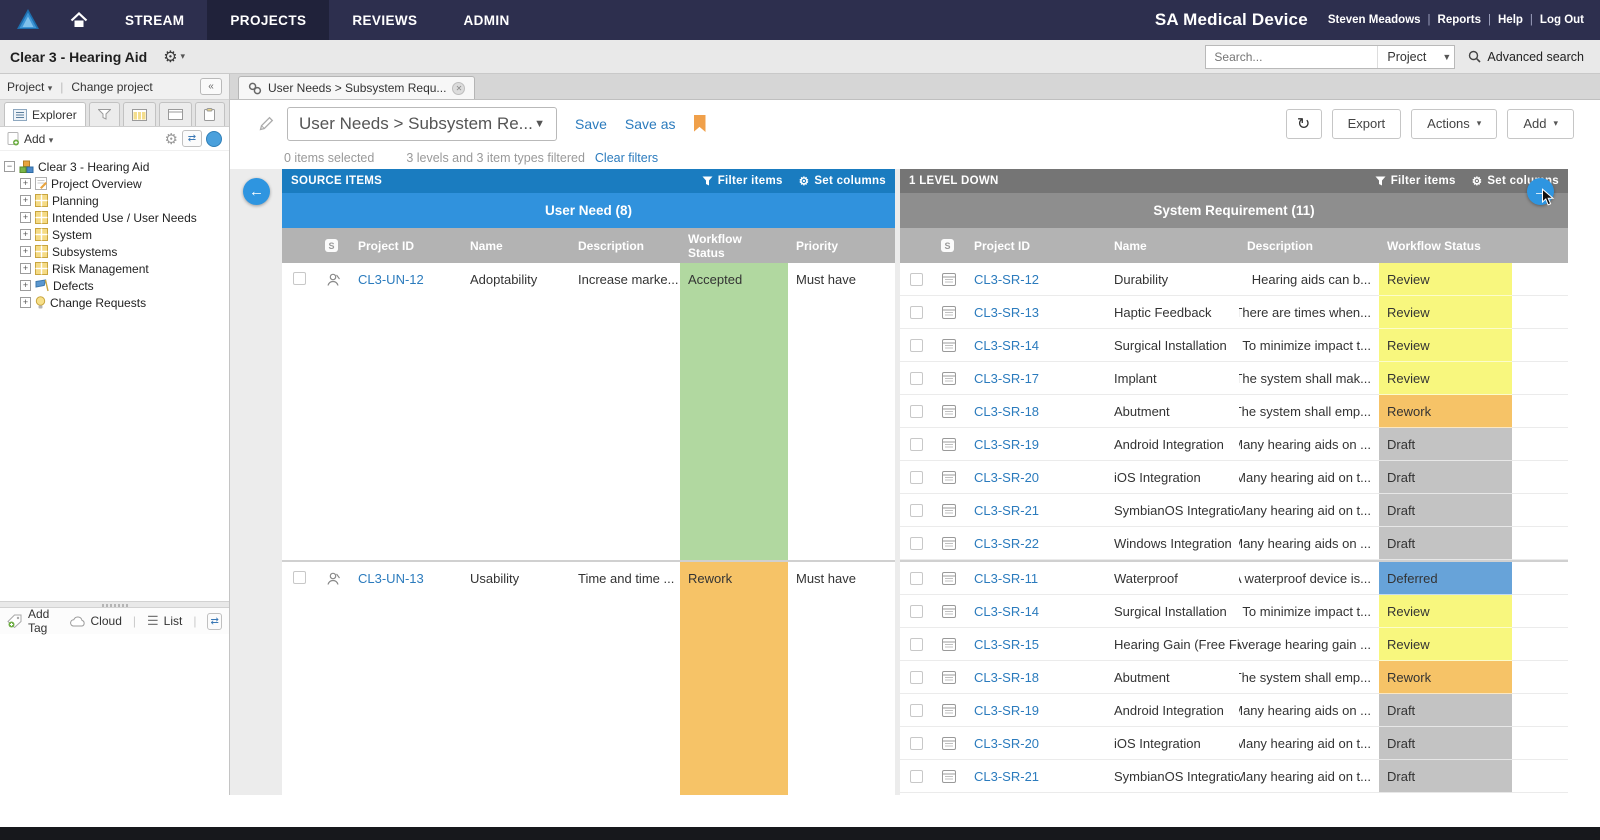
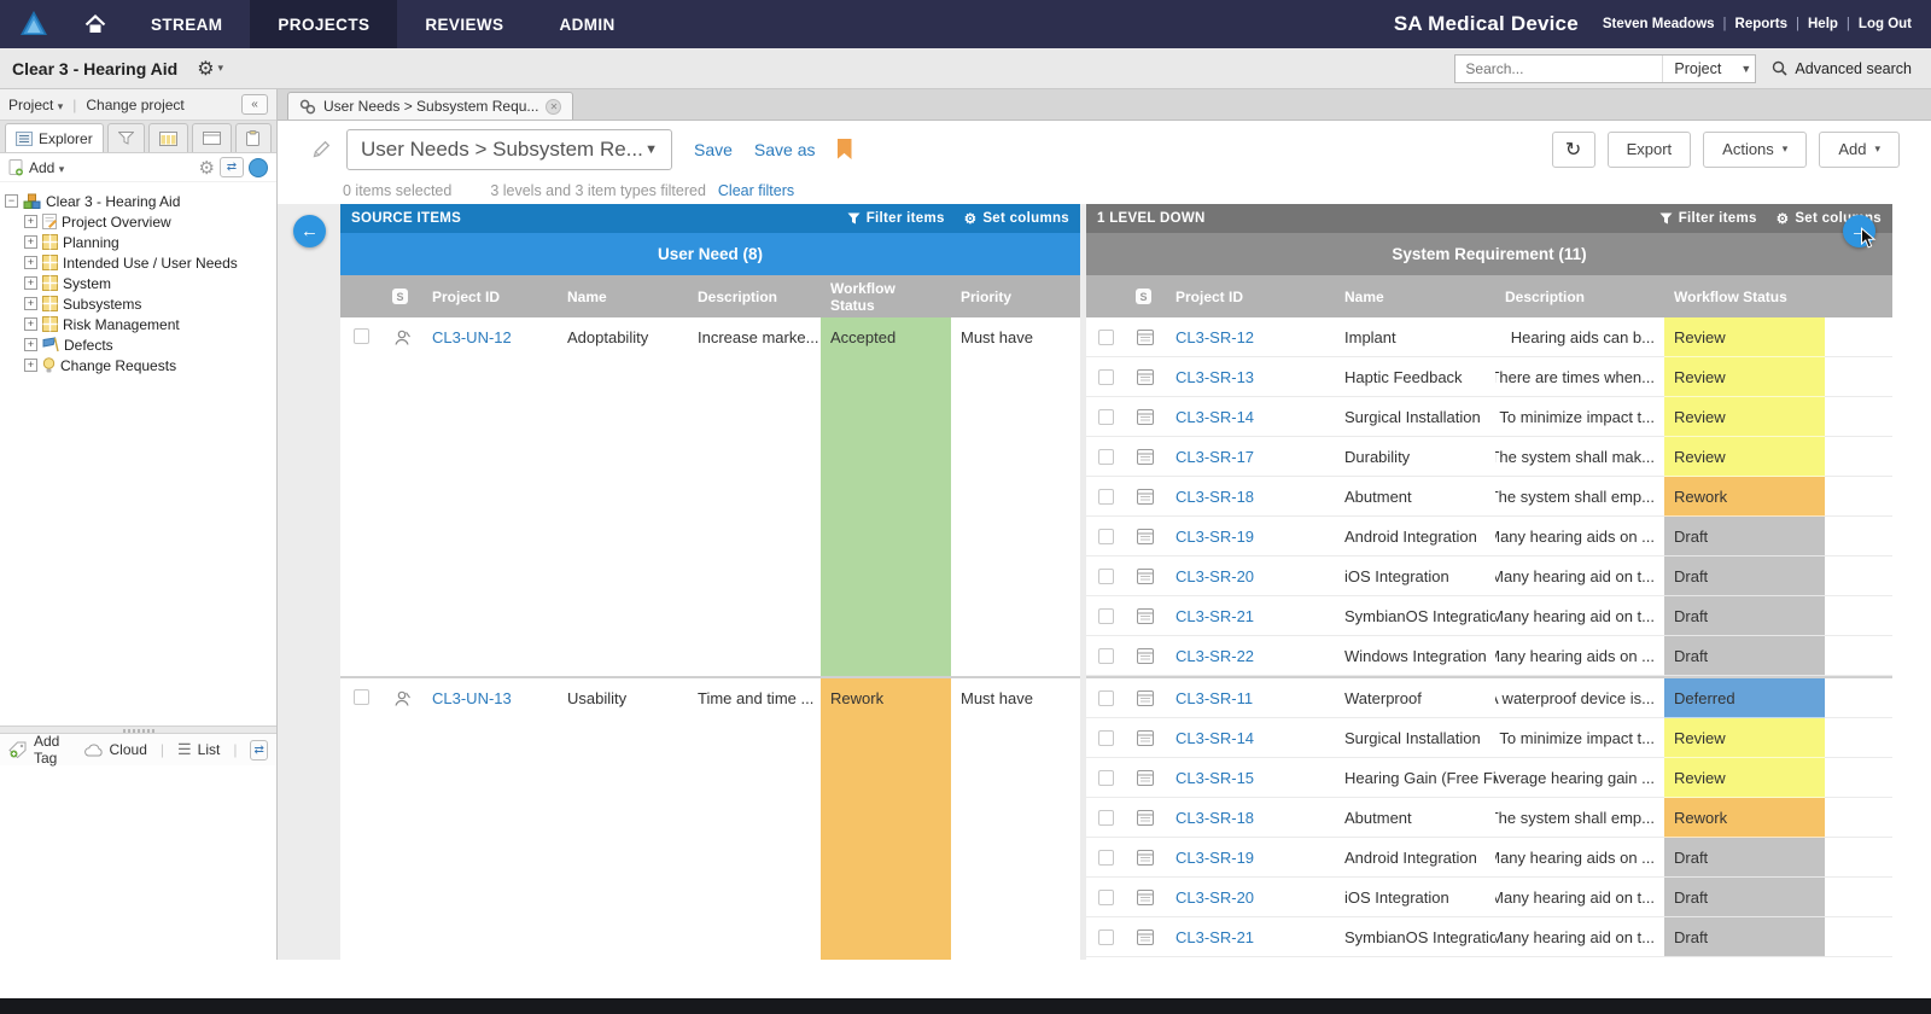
  STREAM
  PROJECTS
  REVIEWS
  ADMIN
  SA Medical Device
  Steven Meadows
  |
  Reports
  |
  Help
  |
  Log Out
  Clear 3 - Hearing Aid
  ⚙
  ▾
  Search...
  Project
  ▼
  Advanced search
  Project ▾
  |
  Change project
  «
  Explorer
  Add ▾
  ⚙
  ⇄
  −
  Clear 3 - Hearing Aid
  +
  Project Overview
  +
  Planning
  +
  Intended Use / User Needs
  +
  System
  +
  Subsystems
  +
  Risk Management
  +
  Defects
  +
  Change Requests
  Add Tag
  Cloud
  |
  ☰
  List
  |
  ⇄
  User Needs > Subsystem Requ...
  ✕
  User Needs > Subsystem Re...
  ▼
  Save
  Save as
  ↻
  Export
  Actions
  ▾
  Add
  ▾
  0 items selected
  3 levels and 3 item types filtered
  Clear filters
  SOURCE ITEMS
  Filter items
  ⚙
  Set columns
  User Need (8)
  S
  Project ID
  Name
  Description
  Workflow Status
  Priority
  CL3-UN-12
  Adoptability
  Increase marke...
  Accepted
  Must have
  CL3-UN-13
  Usability
  Time and time ...
  Rework
  Must have
  1 LEVEL DOWN
  Filter items
  ⚙
  Set cols
  System Requirement (11)
  S
  Project ID
  Name
  Description
  Workflow Status
  CL3-SR-12
- Durability
+ Implant
  Hearing aids can b...
  Review
  CL3-SR-13
  Haptic Feedback
  There are times when...
  Review
  CL3-SR-14
  Surgical Installation
  To minimize impact t...
  Review
  CL3-SR-17
- Implant
+ Durability
  The system shall mak...
  Review
  CL3-SR-18
  Abutment
  he system shall emp...
  Rework
  CL3-SR-19
  Android Integration
  any hearing aids on ...
  Draft
  CL3-SR-20
  iOS Integration
  Many hearing aid on t...
  Draft
  CL3-SR-21
  SymbianOS Integratio
  Many hearing aid on t...
  Draft
  CL3-SR-22
  Windows Integration
  any hearing aids on ...
  Draft
  CL3-SR-11
  Waterproof
  waterproof device is...
  Deferred
  CL3-SR-14
  Surgical Installation
  To minimize impact t...
  Review
  CL3-SR-15
  Hearing Gain (Free Fi
  verage hearing gain ...
  Review
  CL3-SR-18
  Abutment
  he system shall emp...
  Rework
  CL3-SR-19
  Android Integration
  any hearing aids on ...
  Draft
  CL3-SR-20
  iOS Integration
  Many hearing aid on t...
  Draft
  CL3-SR-21
  SymbianOS Integratio
  Many hearing aid on t...
  Draft
  ←
  →
